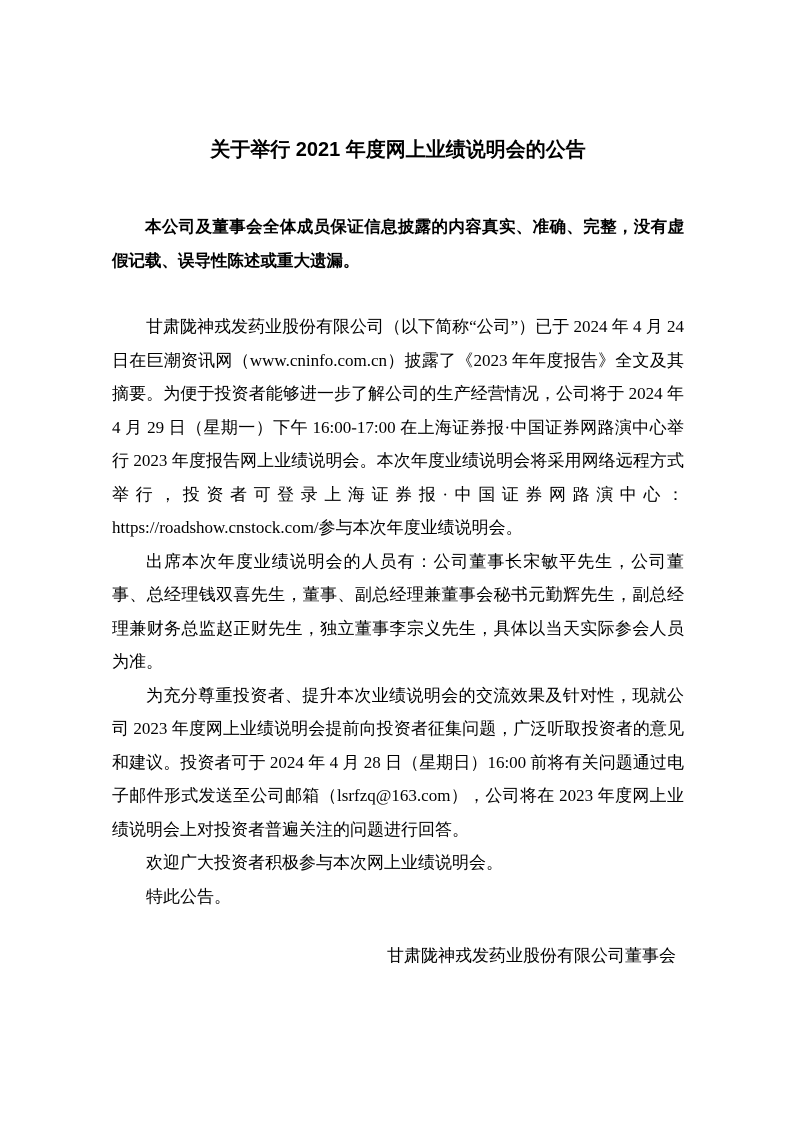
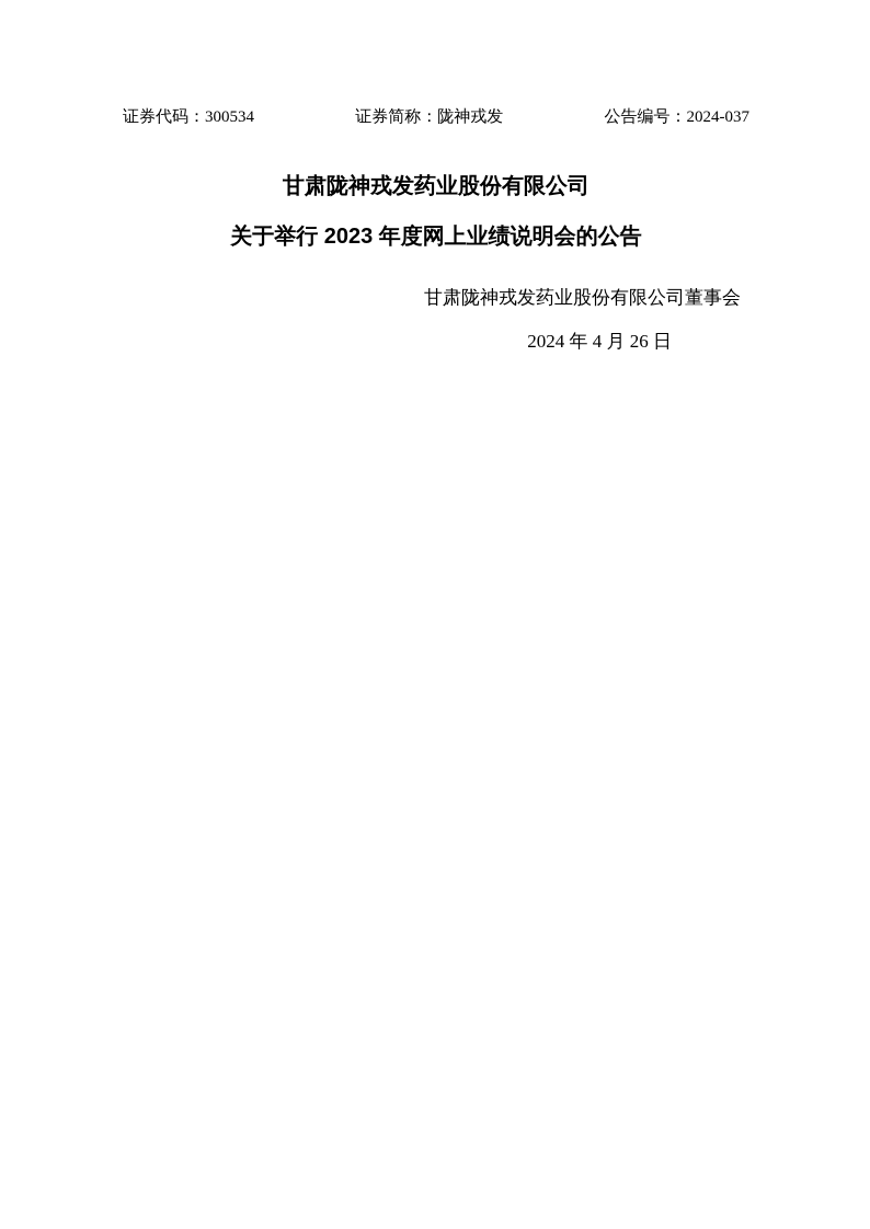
+ 证券代码：300534
+ 证券简称：陇神戎发
+ 公告编号：2024-037
+ 甘肃陇神戎发药业股份有限公司
- 关于举行 2021 年度网上业绩说明会的公告
+ 关于举行 2023 年度网上业绩说明会的公告
- 本公司及董事会全体成员保证信息披露的内容真实、准确、完整，没有虚假记载、误导性陈述或重大遗漏。
- 甘肃陇神戎发药业股份有限公司（以下简称“公司”）已于 2024 年 4 月 24 日在巨潮资讯网（www.cninfo.com.cn）披露了《2023 年年度报告》全文及其摘要。为便于投资者能够进一步了解公司的生产经营情况，公司将于 2024 年 4 月 29 日（星期一）下午 16:00-17:00 在上海证券报·中国证券网路演中心举行 2023 年度报告网上业绩说明会。本次年度业绩说明会将采用网络远程方式举行，投资者可登录上海证券报·中国证券网路演中心：https://roadshow.cnstock.com/参与本次年度业绩说明会。
- 出席本次年度业绩说明会的人员有：公司董事长宋敏平先生，公司董事、总经理钱双喜先生，董事、副总经理兼董事会秘书元勤辉先生，副总经理兼财务总监赵正财先生，独立董事李宗义先生，具体以当天实际参会人员为准。
- 为充分尊重投资者、提升本次业绩说明会的交流效果及针对性，现就公司 2023 年度网上业绩说明会提前向投资者征集问题，广泛听取投资者的意见和建议。投资者可于 2024 年 4 月 28 日（星期日）16:00 前将有关问题通过电子邮件形式发送至公司邮箱（lsrfzq@163.com），公司将在 2023 年度网上业绩说明会上对投资者普遍关注的问题进行回答。
- 欢迎广大投资者积极参与本次网上业绩说明会。
- 特此公告。
  甘肃陇神戎发药业股份有限公司董事会
+ 2024 年 4 月 26 日
